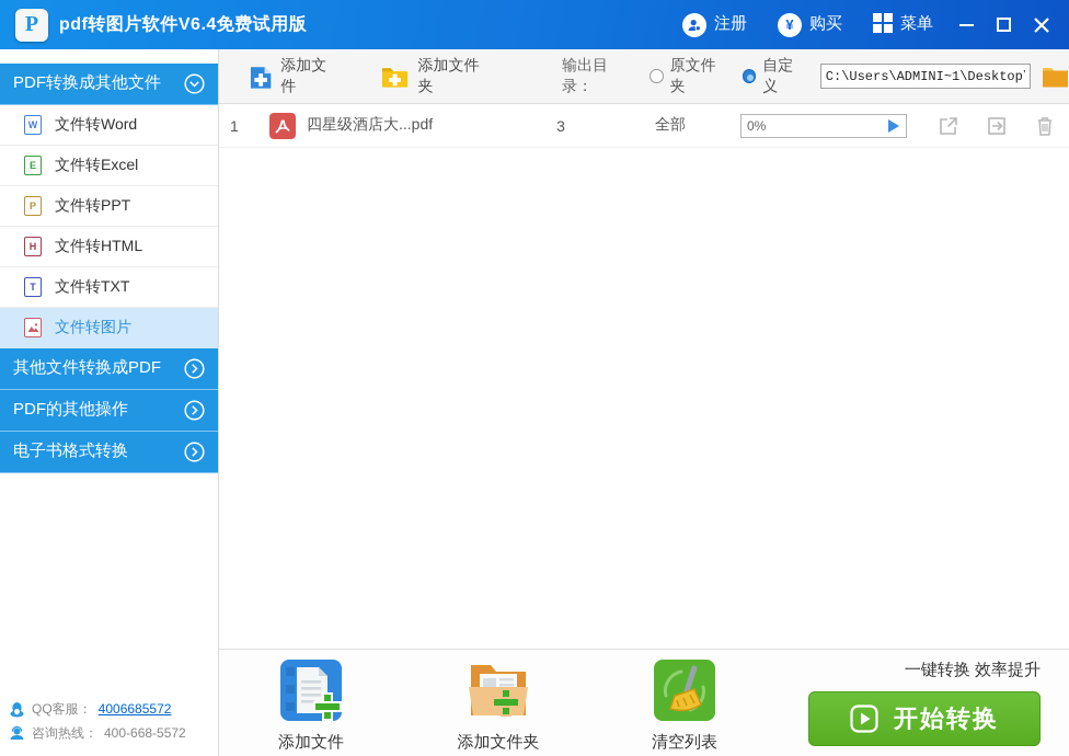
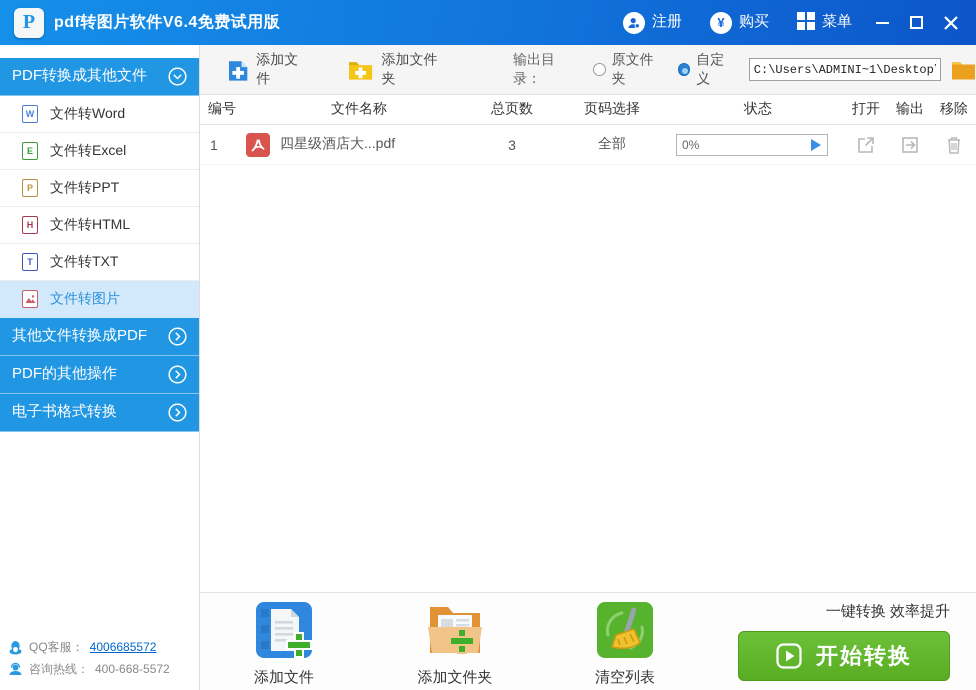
  P
  pdf转图片软件V6.4免费试用版
  注册
  ¥
  购买
  菜单
  PDF转换成其他文件
  W
  文件转Word
  E
  文件转Excel
  P
  文件转PPT
  H
  文件转HTML
  T
  文件转TXT
  文件转图片
  其他文件转换成PDF
  PDF的其他操作
  电子书格式转换
  QQ客服：
  4006685572
  咨询热线：
  400-668-5572
  添加文件
  添加文件夹
  输出目录：
  原文件夹
  自定义
  C:\Users\ADMINI~1\Desktop
+ 编号
+ 文件名称
+ 总页数
+ 页码选择
+ 状态
+ 打开
+ 输出
+ 移除
  1
  四星级酒店大...pdf
  3
  全部
  0%
  添加文件
  添加文件夹
  清空列表
  一键转换 效率提升
  开始转换
